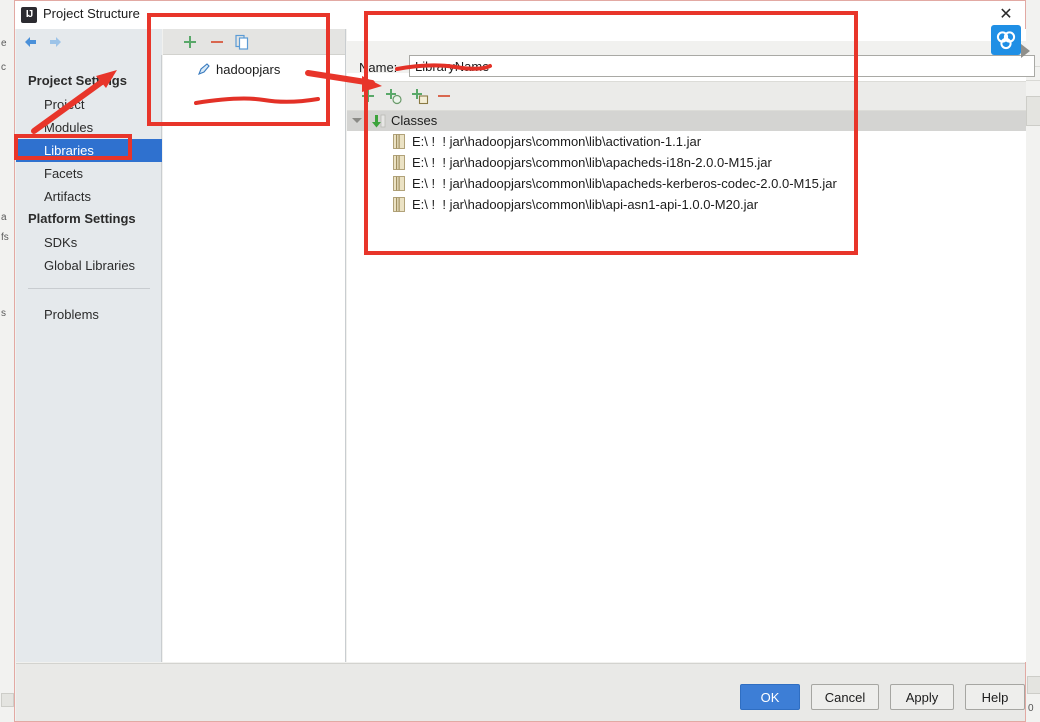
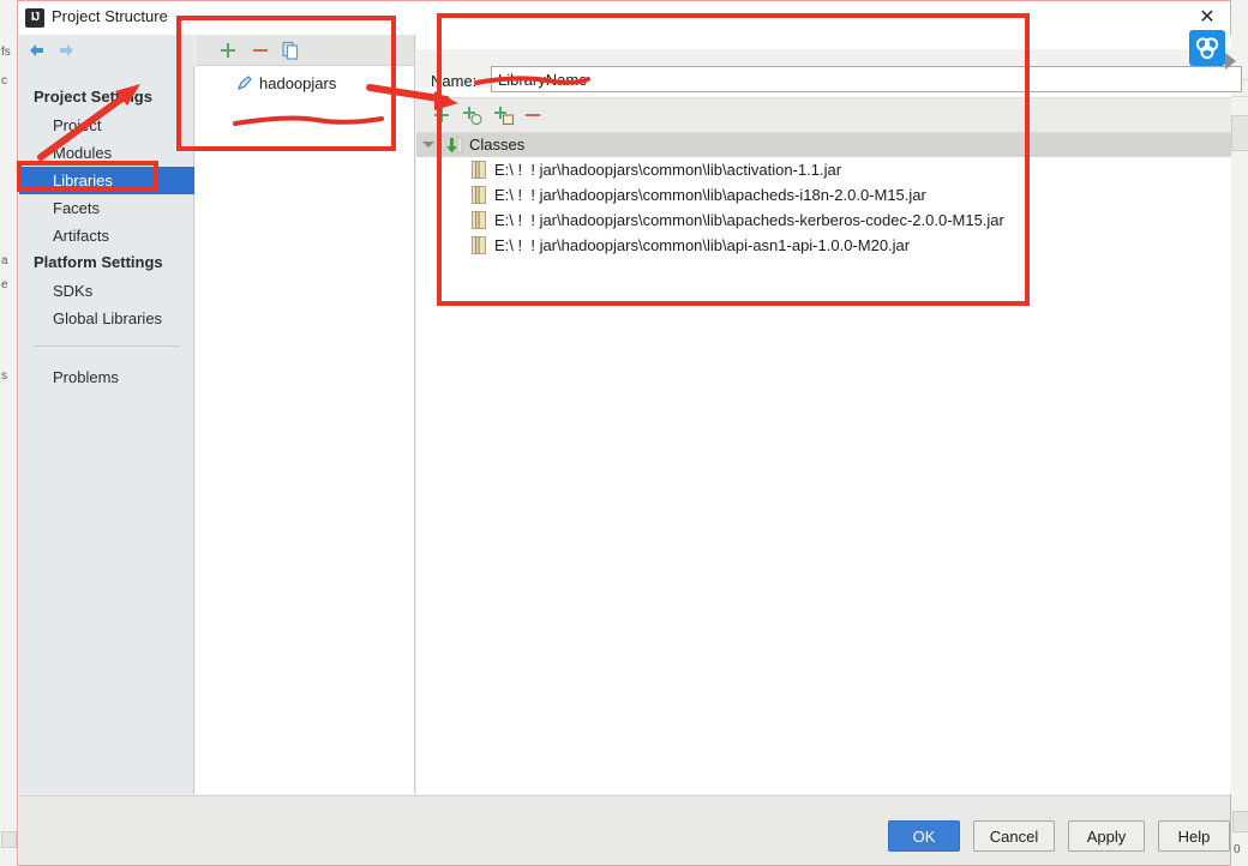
- e
+ fs
  c
  a
- fs
+ e
  s
  0
  IJ
  Project Structure
  ✕
  Project Settgs
  Proct
  Modules
  Libraries
  Facets
  Artifacts
  Platform Settings
  SDKs
  Global Libraries
  Problems
  hadoopjars
  Name:
  Classes
  E:\ ! ! jar\hadoopjars\common\lib\activation-1.1.jar
  E:\ ! ! jar\hadoopjars\common\lib\apacheds-i18n-2.0.0-M15.jar
  E:\ ! ! jar\hadoopjars\common\lib\apacheds-kerberos-codec-2.0.0-M15.jar
  E:\ ! ! jar\hadoopjars\common\lib\api-asn1-api-1.0.0-M20.jar
  OK
  Cancel
  Apply
  Help
